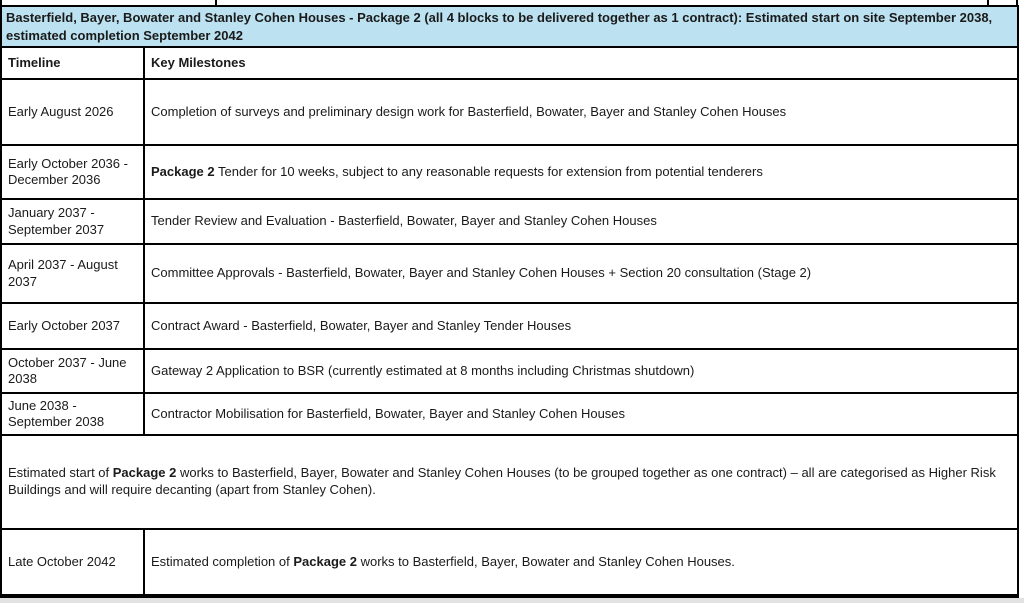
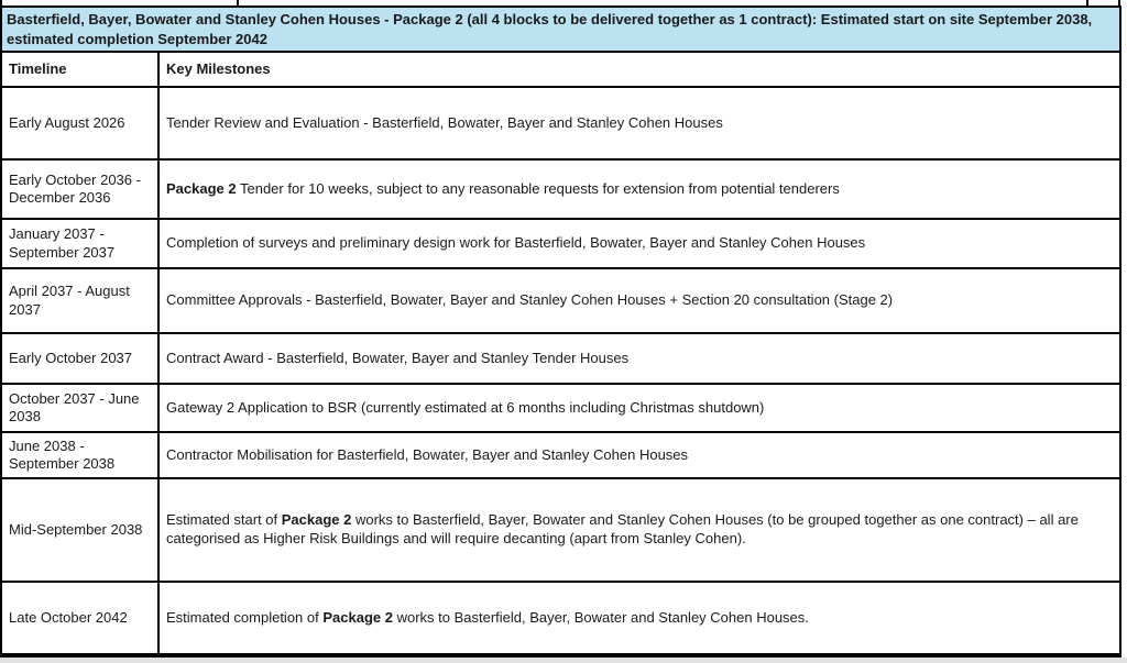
  Basterfield, Bayer, Bowater and Stanley Cohen Houses - Package 2 (all 4 blocks to be delivered together as 1 contract): Estimated start on site September 2038, estimated completion September 2042
  Timeline
  Key Milestones
  Early August 2026
- Completion of surveys and preliminary design work for Basterfield, Bowater, Bayer and Stanley Cohen Houses
+ Tender Review and Evaluation - Basterfield, Bowater, Bayer and Stanley Cohen Houses
  Early October 2036 - December 2036
  Package 2 Tender for 10 weeks, subject to any reasonable requests for extension from potential tenderers
  January 2037 - September 2037
- Tender Review and Evaluation - Basterfield, Bowater, Bayer and Stanley Cohen Houses
+ Completion of surveys and preliminary design work for Basterfield, Bowater, Bayer and Stanley Cohen Houses
  April 2037 - August 2037
  Committee Approvals - Basterfield, Bowater, Bayer and Stanley Cohen Houses + Section 20 consultation (Stage 2)
  Early October 2037
  Contract Award - Basterfield, Bowater, Bayer and Stanley Tender Houses
  October 2037 - June 2038
- Gateway 2 Application to BSR (currently estimated at 8 months including Christmas shutdown)
+ Gateway 2 Application to BSR (currently estimated at 6 months including Christmas shutdown)
  June 2038 - September 2038
  Contractor Mobilisation for Basterfield, Bowater, Bayer and Stanley Cohen Houses
+ Mid-September 2038
  Estimated start of Package 2 works to Basterfield, Bayer, Bowater and Stanley Cohen Houses (to be grouped together as one contract) – all are categorised as Higher Risk Buildings and will require decanting (apart from Stanley Cohen).
  Late October 2042
  Estimated completion of Package 2 works to Basterfield, Bayer, Bowater and Stanley Cohen Houses.
